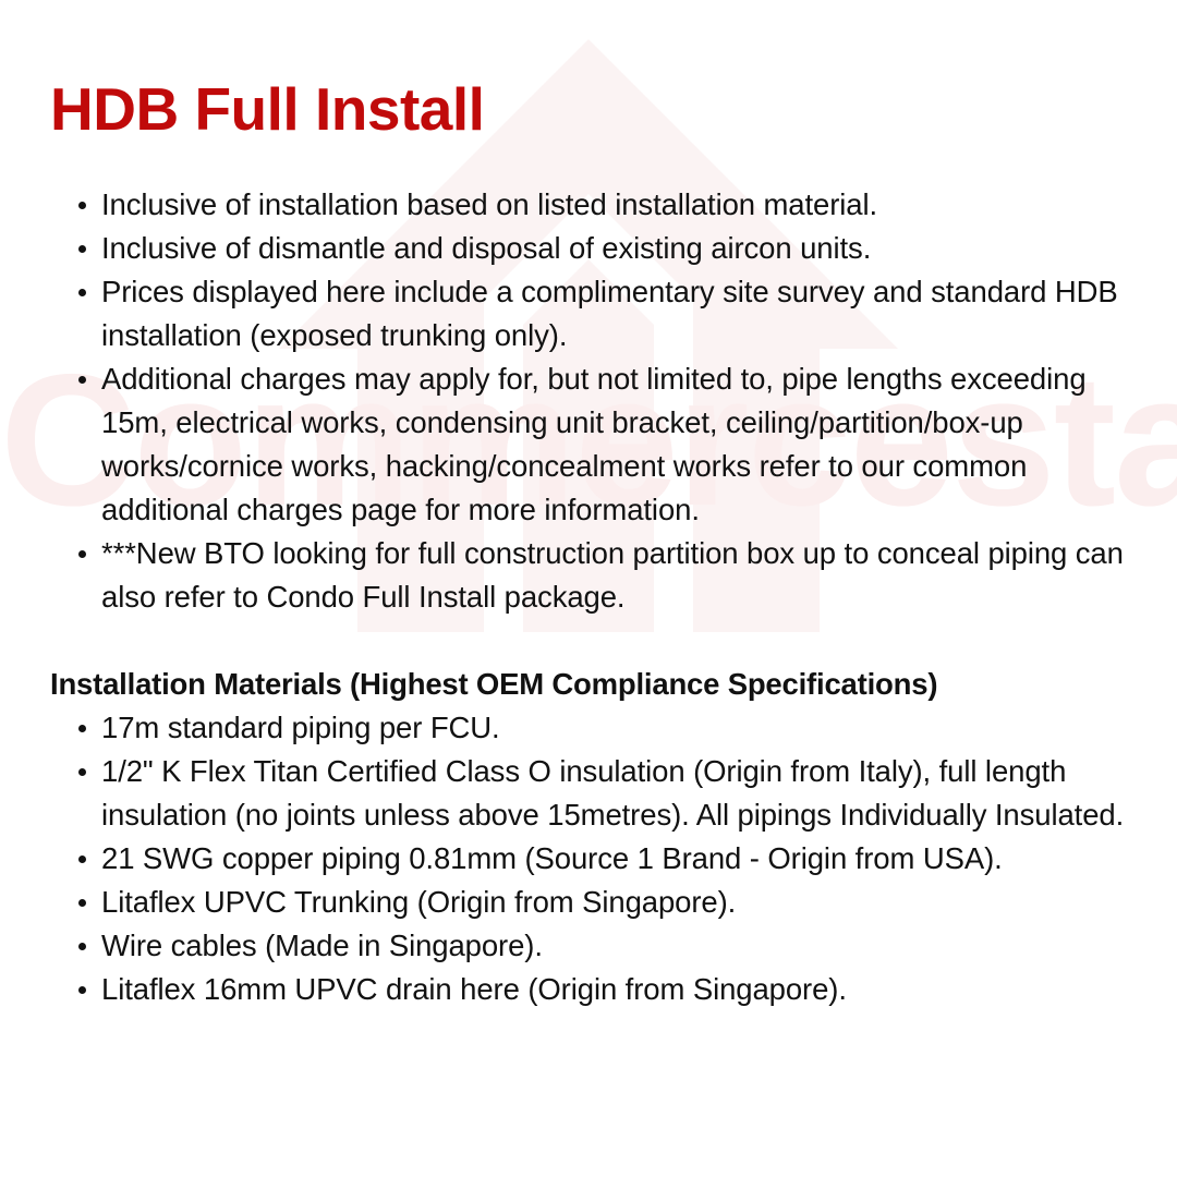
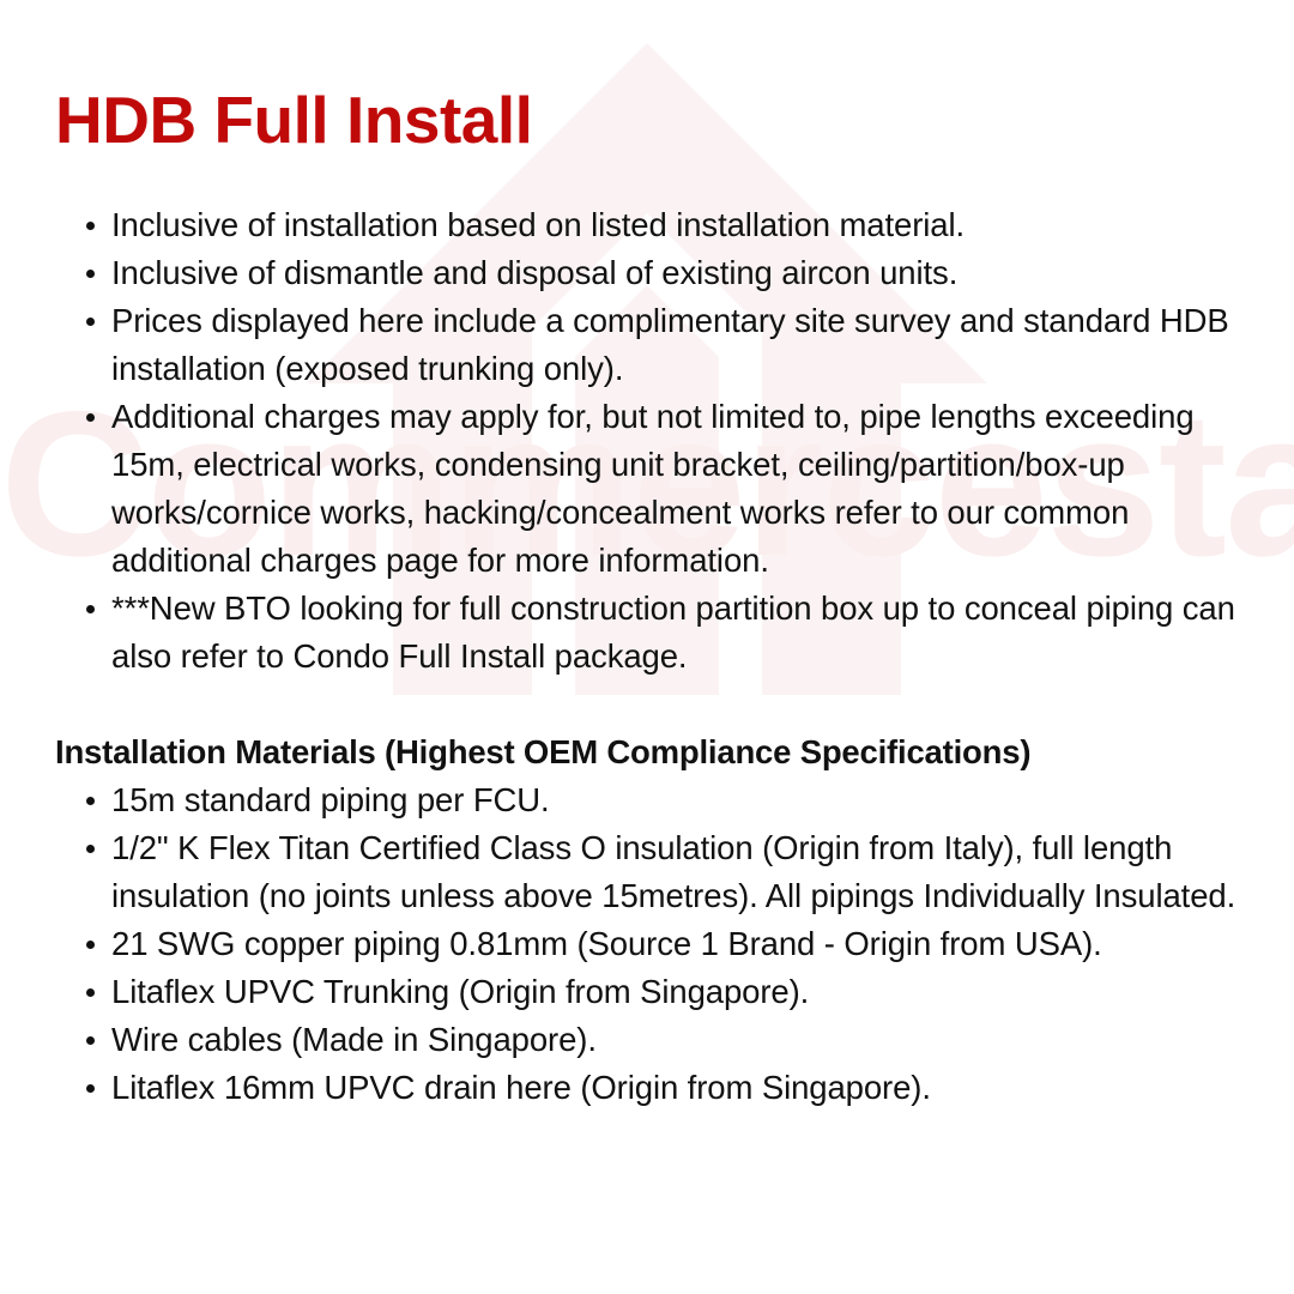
  HDB Full Install
  Inclusive of installation based on listed installation material.
  Inclusive of dismantle and disposal of existing aircon units.
  Prices displayed here include a complimentary site survey and standard HDB installation (exposed trunking only).
  Additional charges may apply for, but not limited to, pipe lengths exceeding 15m, electrical works, condensing unit bracket, ceiling/partition/box-up works/cornice works, hacking/concealment works refer to our common additional charges page for more information.
  ***New BTO looking for full construction partition box up to conceal piping can also refer to Condo Full Install package.
  Installation Materials (Highest OEM Compliance Specifications)
- 17m standard piping per FCU.
+ 15m standard piping per FCU.
  1/2" K Flex Titan Certified Class O insulation (Origin from Italy), full length insulation (no joints unless above 15metres). All pipings Individually Insulated.
  21 SWG copper piping 0.81mm (Source 1 Brand - Origin from USA).
  Litaflex UPVC Trunking (Origin from Singapore).
  Wire cables (Made in Singapore).
  Litaflex 16mm UPVC drain here (Origin from Singapore).
